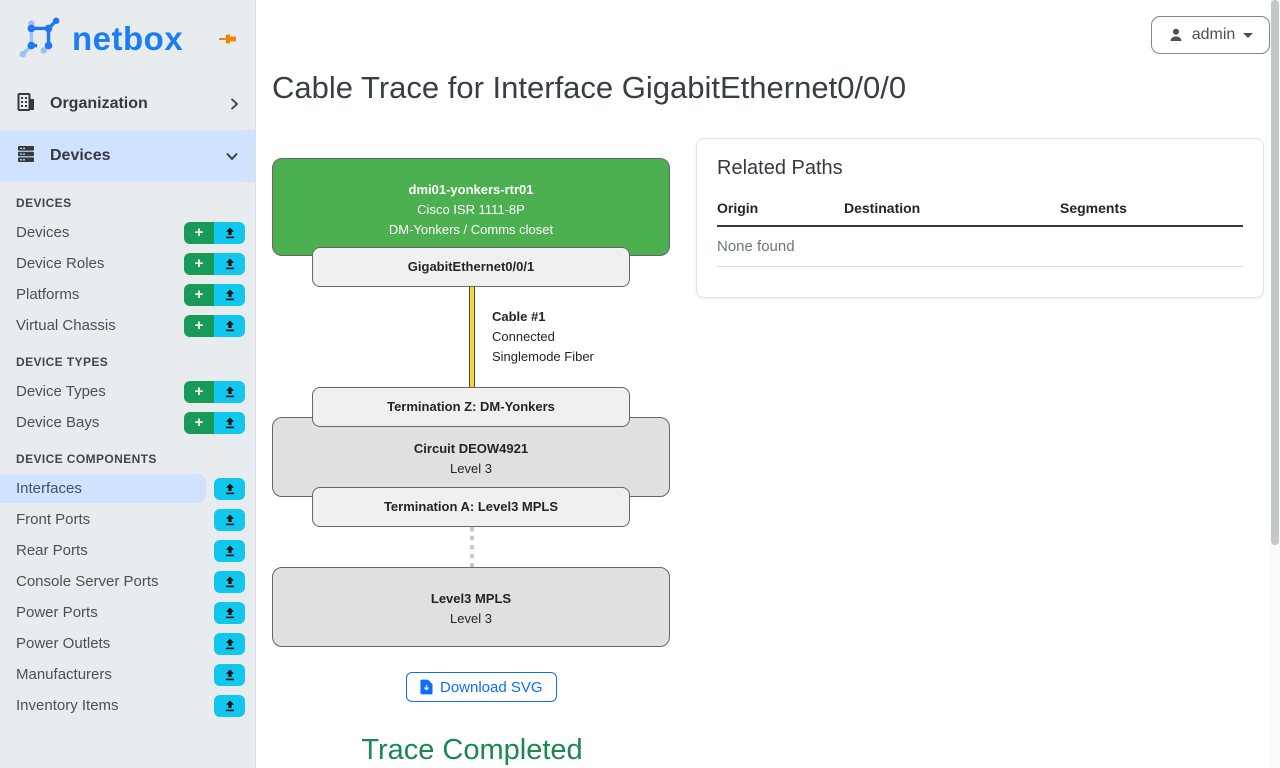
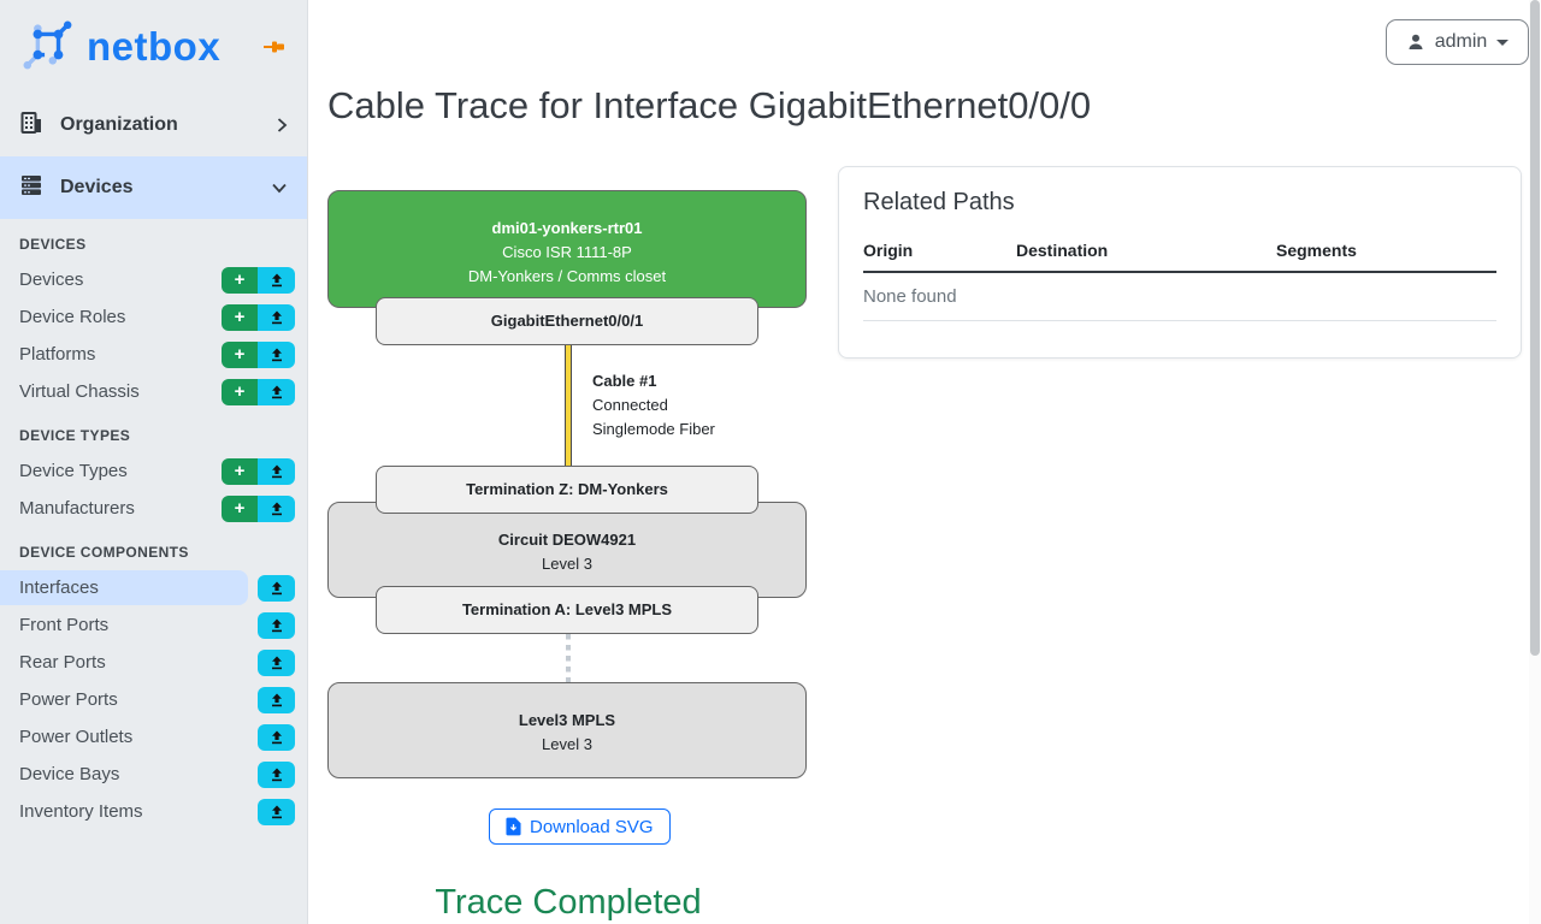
  netbox
  Organization
  Devices
  DEVICES
  Devices
  +
  Device Roles
  +
  Platforms
  +
  Virtual Chassis
  +
  DEVICE TYPES
  Device Types
  +
- Device Bays
+ Manufacturers
  +
  DEVICE COMPONENTS
  Interfaces
  Front Ports
  Rear Ports
- Console Server Ports
  Power Ports
  Power Outlets
- Manufacturers
+ Device Bays
  Inventory Items
  admin
  Cable Trace for Interface GigabitEthernet0/0/0
  Related Paths
  Origin	Destination	Segments
  None found
  dmi01-yonkers-rtr01
  Cisco ISR 1111-8P
  DM-Yonkers / Comms closet
  Cable #1
  Connected
  Singlemode Fiber
  GigabitEthernet0/0/1
  Termination Z: DM-Yonkers
  Circuit DEOW4921
  Level 3
  Termination A: Level3 MPLS
  Level3 MPLS
  Level 3
  Download SVG
  Trace Completed
